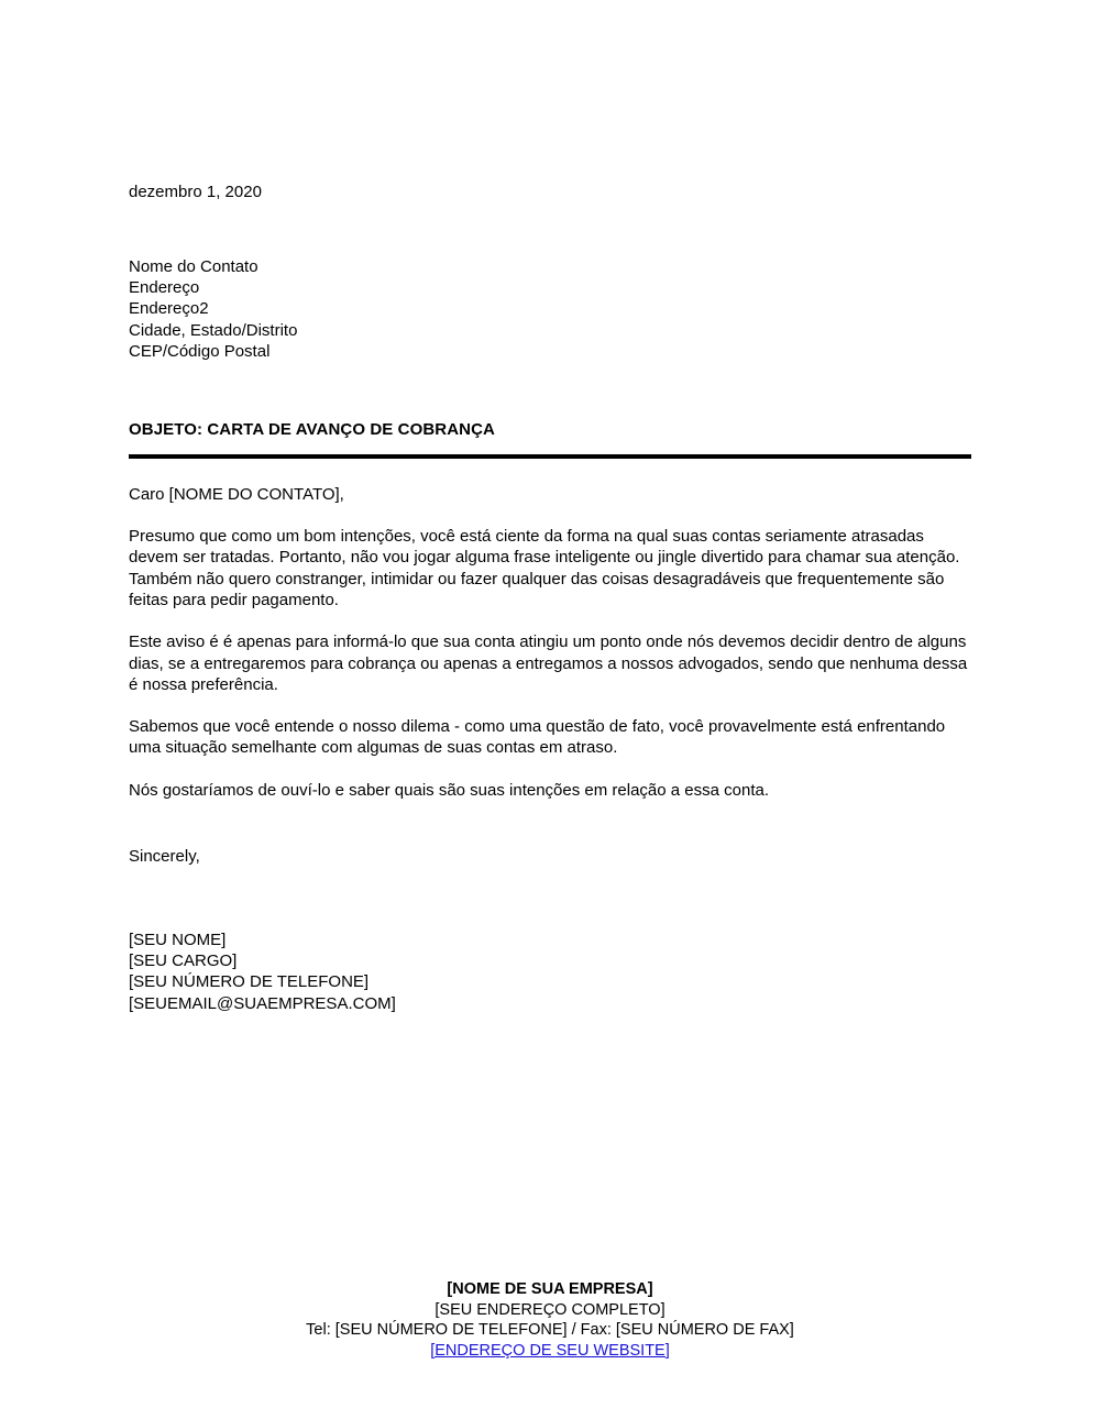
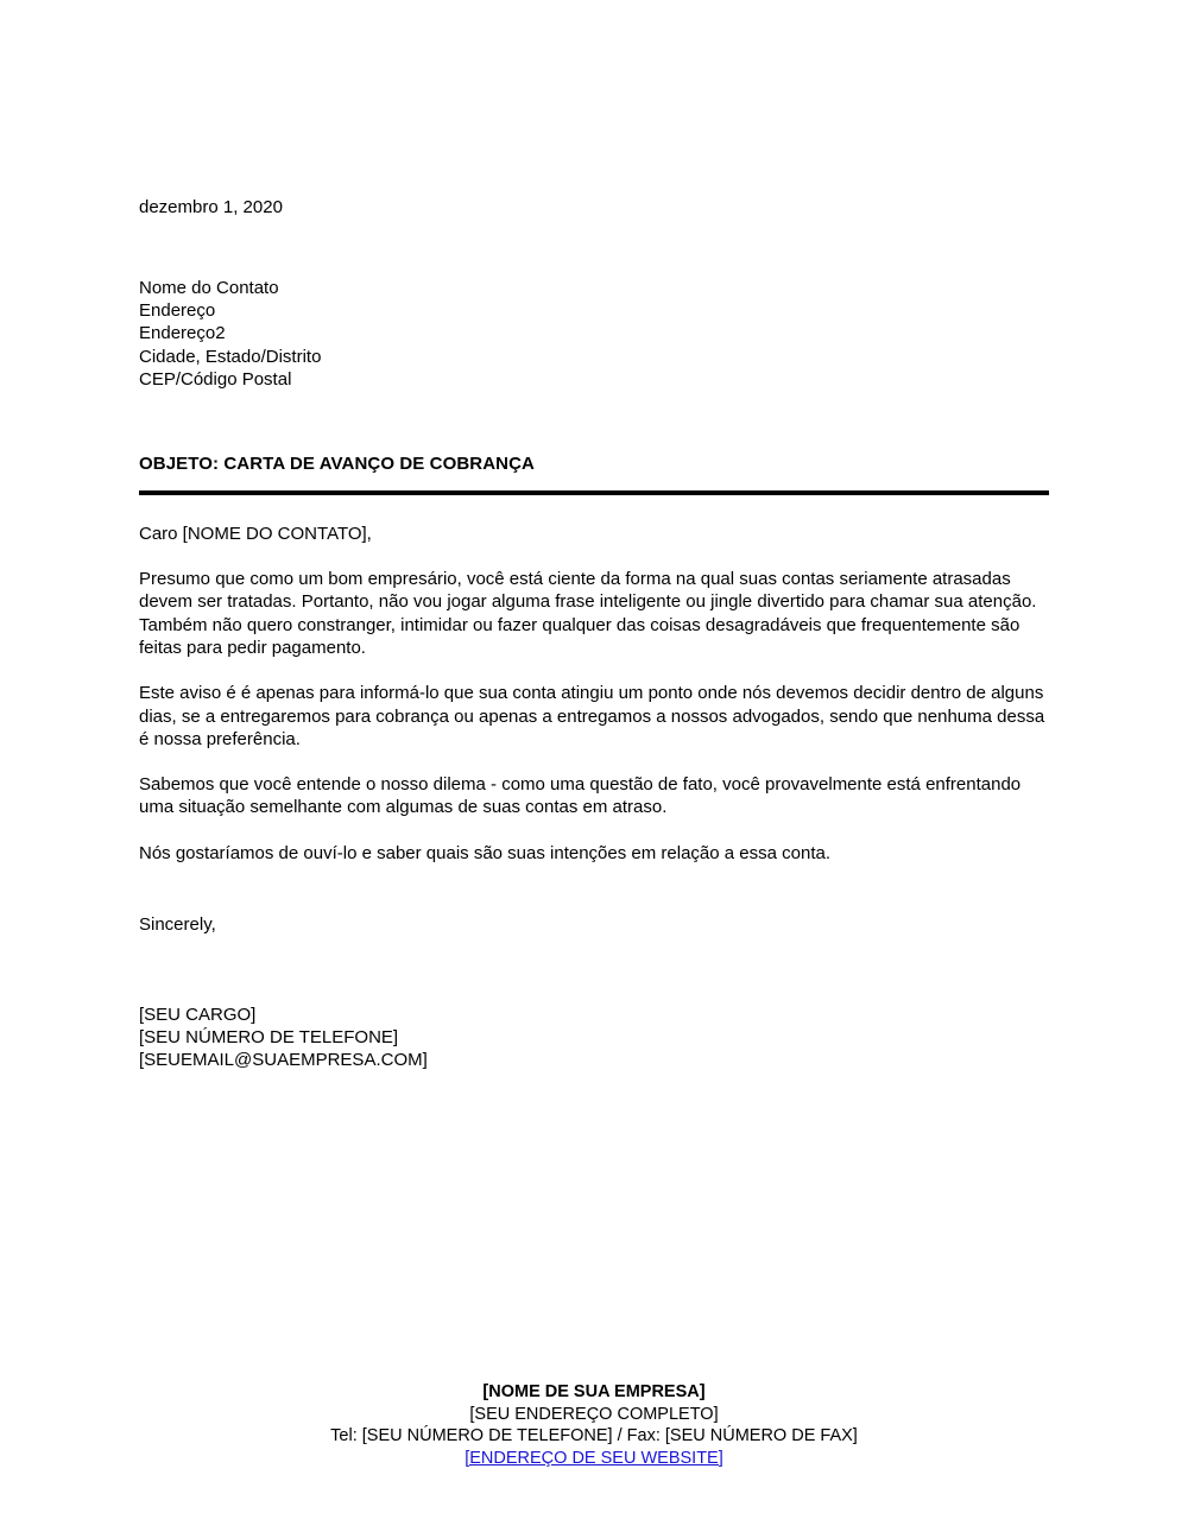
  dezembro 1, 2020
  Nome do Contato
  Endereço
  Endereço2
  Cidade, Estado/Distrito
  CEP/Código Postal
  OBJETO: CARTA DE AVANÇO DE COBRANÇA
  Caro [NOME DO CONTATO],
- Presumo que como um bom intenções, você está ciente da forma na qual suas contas seriamente atrasadas devem ser tratadas. Portanto, não vou jogar alguma frase inteligente ou jingle divertido para chamar sua atenção. Também não quero constranger, intimidar ou fazer qualquer das coisas desagradáveis que frequentemente são feitas para pedir pagamento.
+ Presumo que como um bom empresário, você está ciente da forma na qual suas contas seriamente atrasadas devem ser tratadas. Portanto, não vou jogar alguma frase inteligente ou jingle divertido para chamar sua atenção. Também não quero constranger, intimidar ou fazer qualquer das coisas desagradáveis que frequentemente são feitas para pedir pagamento.
  Este aviso é é apenas para informá-lo que sua conta atingiu um ponto onde nós devemos decidir dentro de alguns dias, se a entregaremos para cobrança ou apenas a entregamos a nossos advogados, sendo que nenhuma dessa é nossa preferência.
  Sabemos que você entende o nosso dilema - como uma questão de fato, você provavelmente está enfrentando uma situação semelhante com algumas de suas contas em atraso.
  Nós gostaríamos de ouví-lo e saber quais são suas intenções em relação a essa conta.
  Sincerely,
- [SEU NOME]
  [SEU CARGO]
  [SEU NÚMERO DE TELEFONE]
  [SEUEMAIL@SUAEMPRESA.COM]
  [NOME DE SUA EMPRESA]
  [SEU ENDEREÇO COMPLETO]
  Tel: [SEU NÚMERO DE TELEFONE] / Fax: [SEU NÚMERO DE FAX]
  [ENDEREÇO DE SEU WEBSITE]
